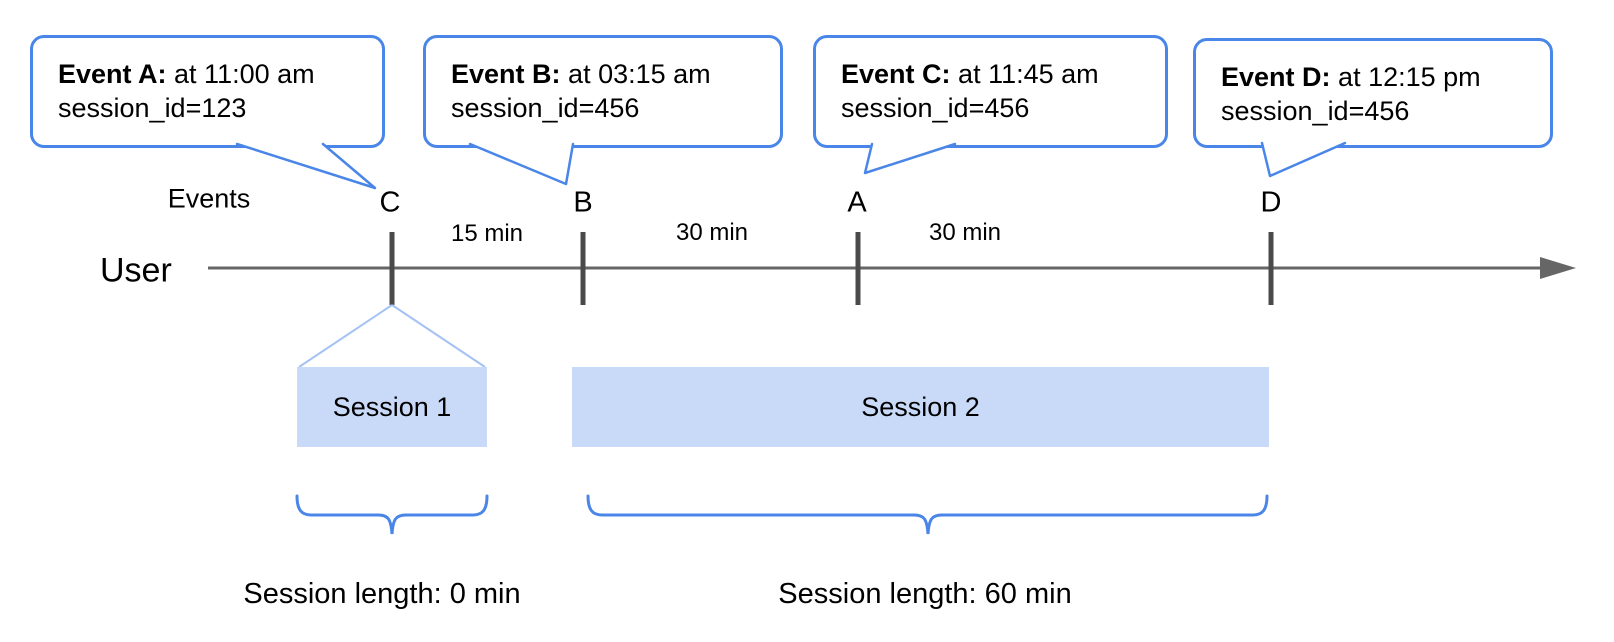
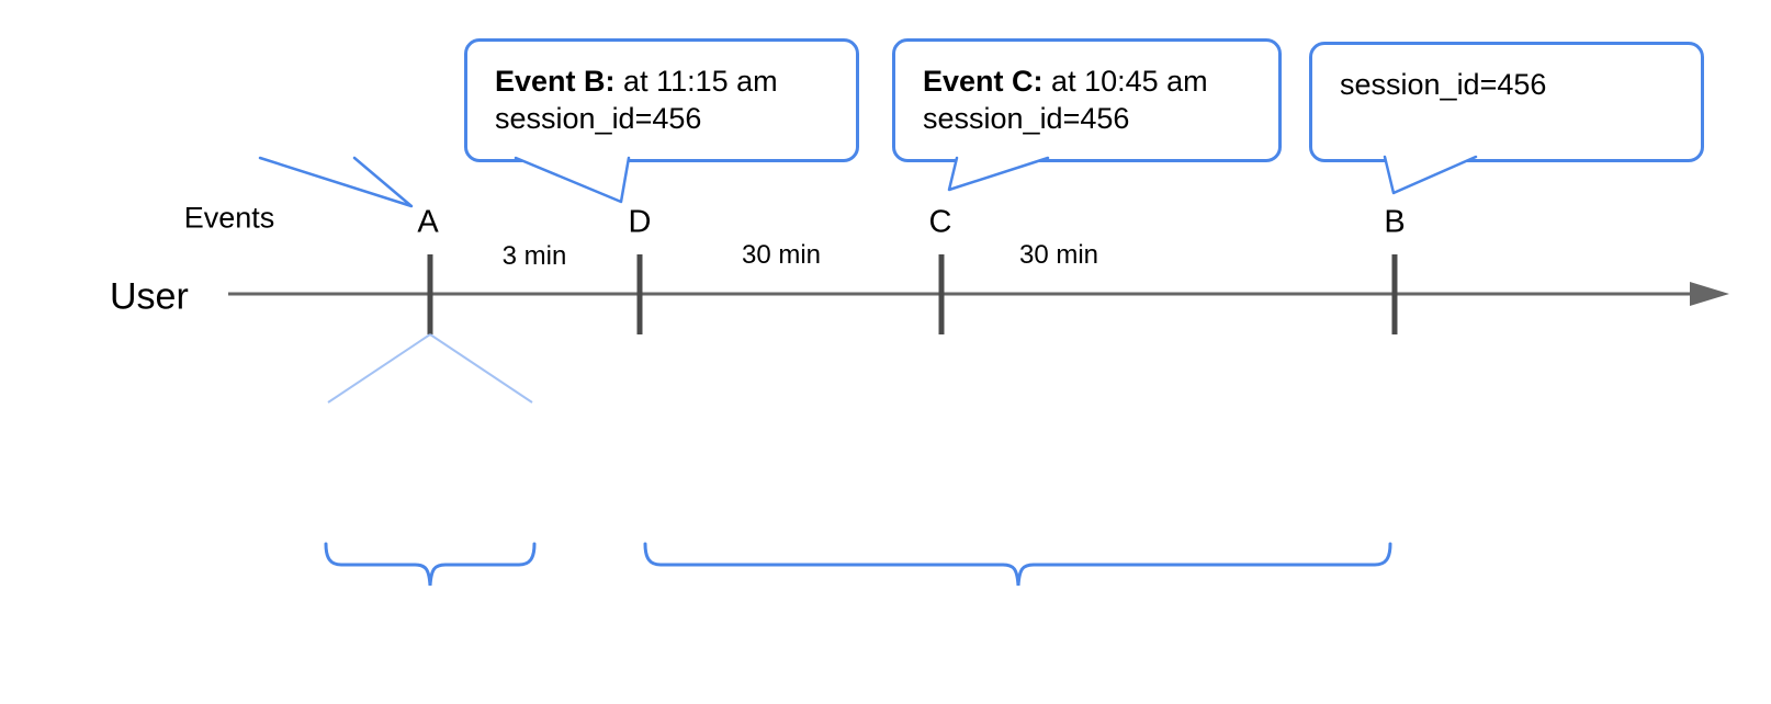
- Event A: at 11:00 am
- session_id=123
- Event B: at 03:15 am
+ Event B: at 11:15 am
  session_id=456
- Event C: at 11:45 am
+ Event C: at 10:45 am
  session_id=456
- Event D: at 12:15 pm
  session_id=456
  Events
  User
- C
+ A
- B
+ D
- A
+ C
- D
+ B
- 15 min
+ 3 min
  30 min
  30 min
- Session 1
- Session 2
- Session length: 0 min
- Session length: 60 min
